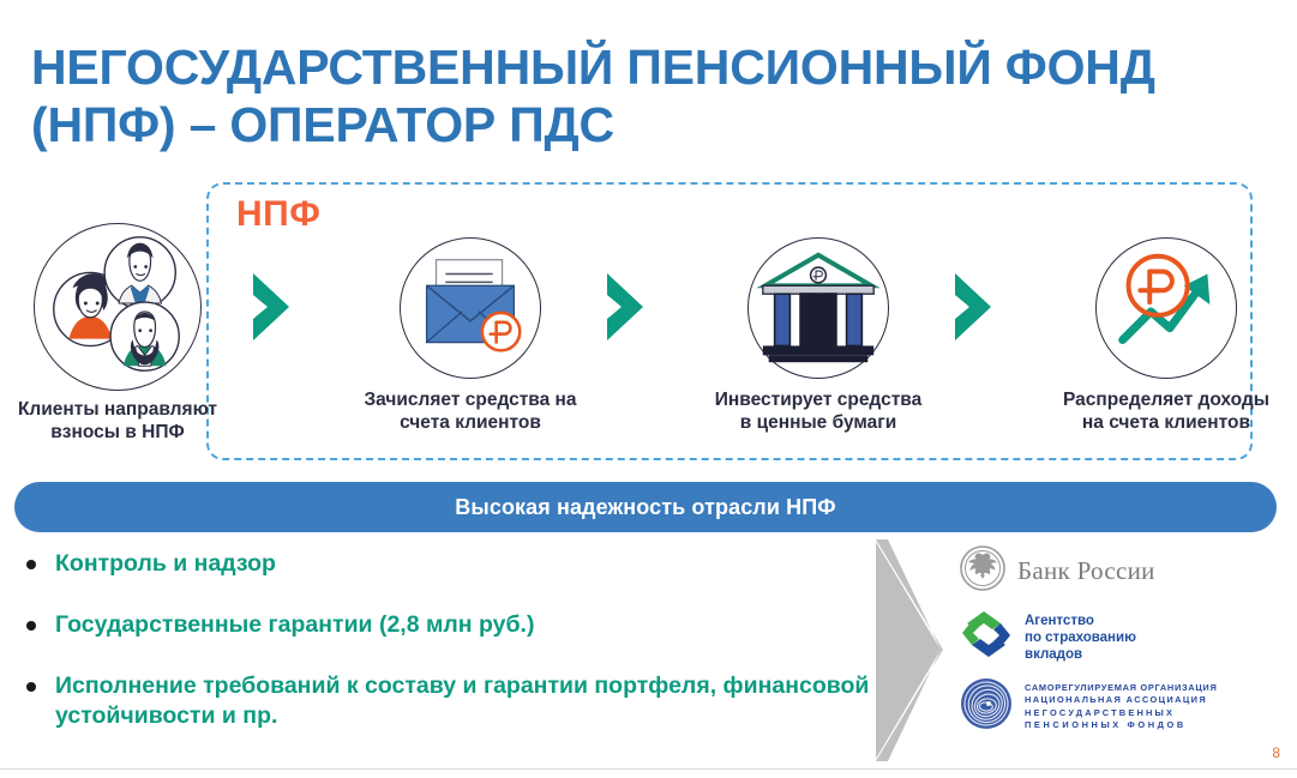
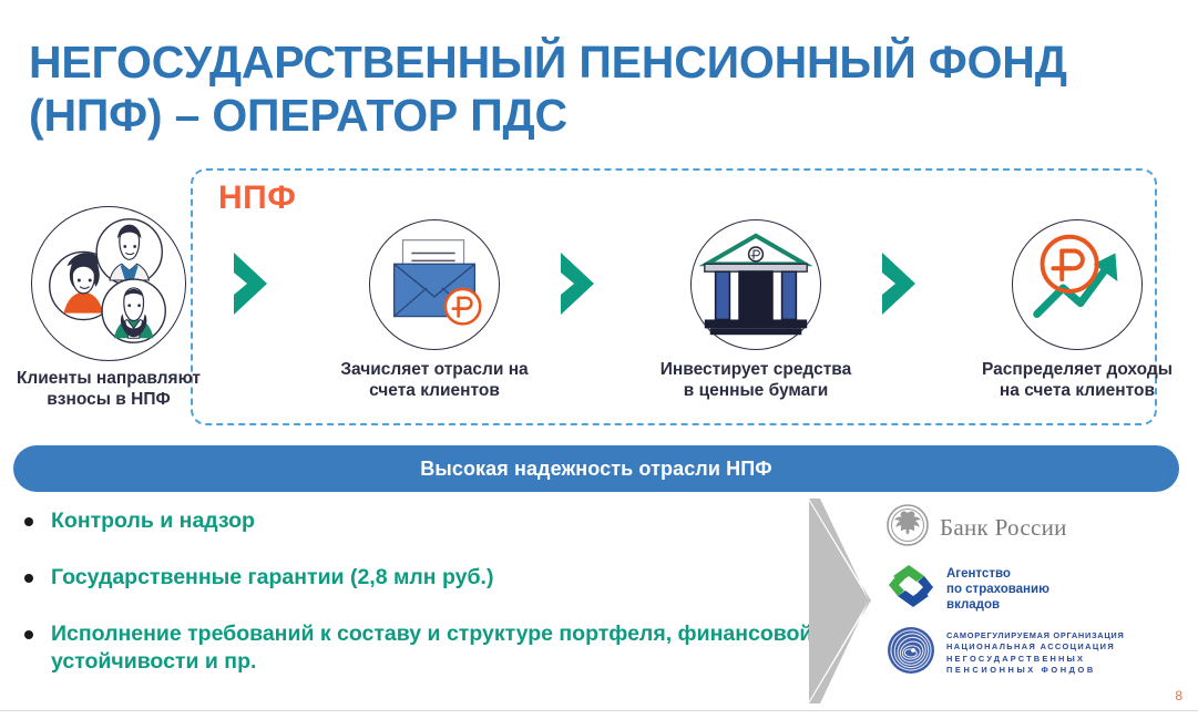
  НЕГОСУДАРСТВЕННЫЙ ПЕНСИОННЫЙ ФОНД (НПФ) – ОПЕРАТОР ПДС
  НПФ
  Клиенты направляют взносы в НПФ
- Зачисляет средства на счета клиентов
+ Зачисляет отрасли на счета клиентов
  Инвестирует средства в ценные бумаги
  Распределяет доходы на счета клиентов
  Высокая надежность отрасли НПФ
  Контроль и надзор
  Государственные гарантии (2,8 млн руб.)
- Исполнение требований к составу и гарантии портфеля, финансовой устойчивости и пр.
+ Исполнение требований к составу и структуре портфеля, финансовой устойчивости и пр.
  Банк России
  Агентство
  по страхованию
  вкладов
  САМОРЕГУЛИРУЕМАЯ ОРГАНИЗАЦИЯ
  НАЦИОНАЛЬНАЯ АССОЦИАЦИЯ
  НЕГОСУДАРСТВЕННЫХ
  ПЕНСИОННЫХ ФОНДОВ
  8
